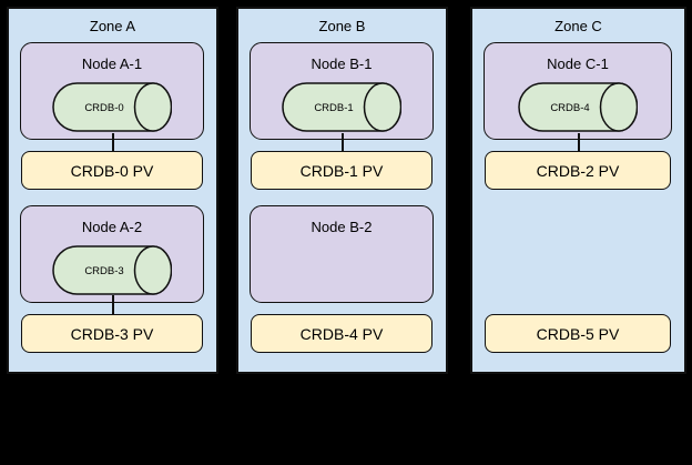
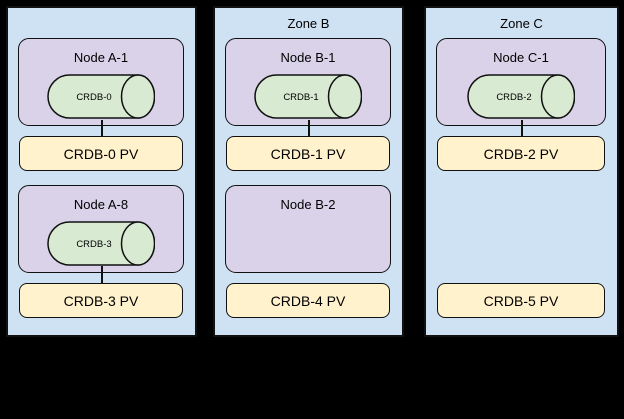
- Zone A
  Node A-1
  CRDB-0
  CRDB-0 PV
- Node A-2
+ Node A-8
  CRDB-3
  CRDB-3 PV
  Zone B
  Node B-1
  CRDB-1
  CRDB-1 PV
  Node B-2
  CRDB-4 PV
  Zone C
  Node C-1
- CRDB-4
+ CRDB-2
  CRDB-2 PV
  CRDB-5 PV
